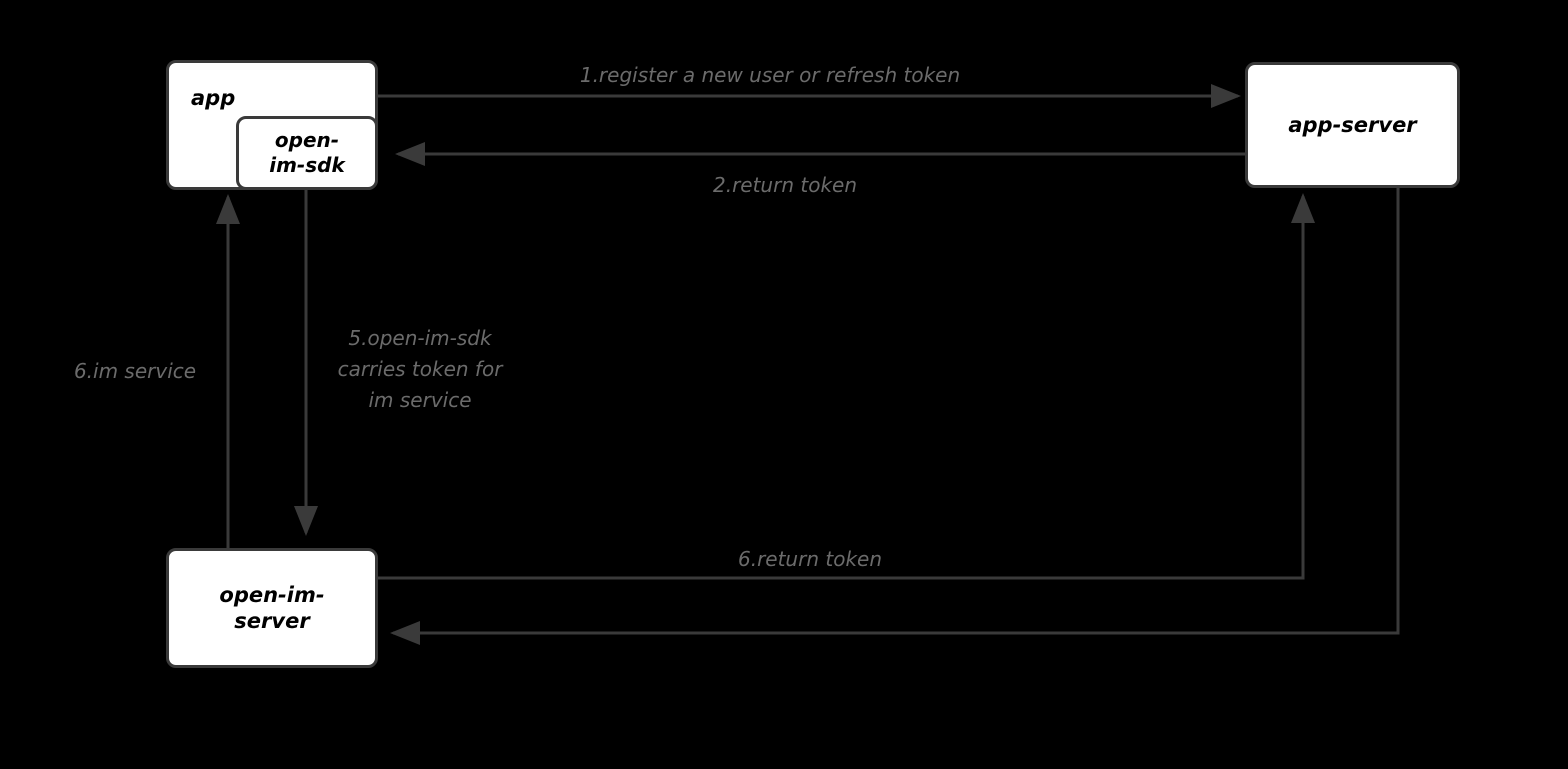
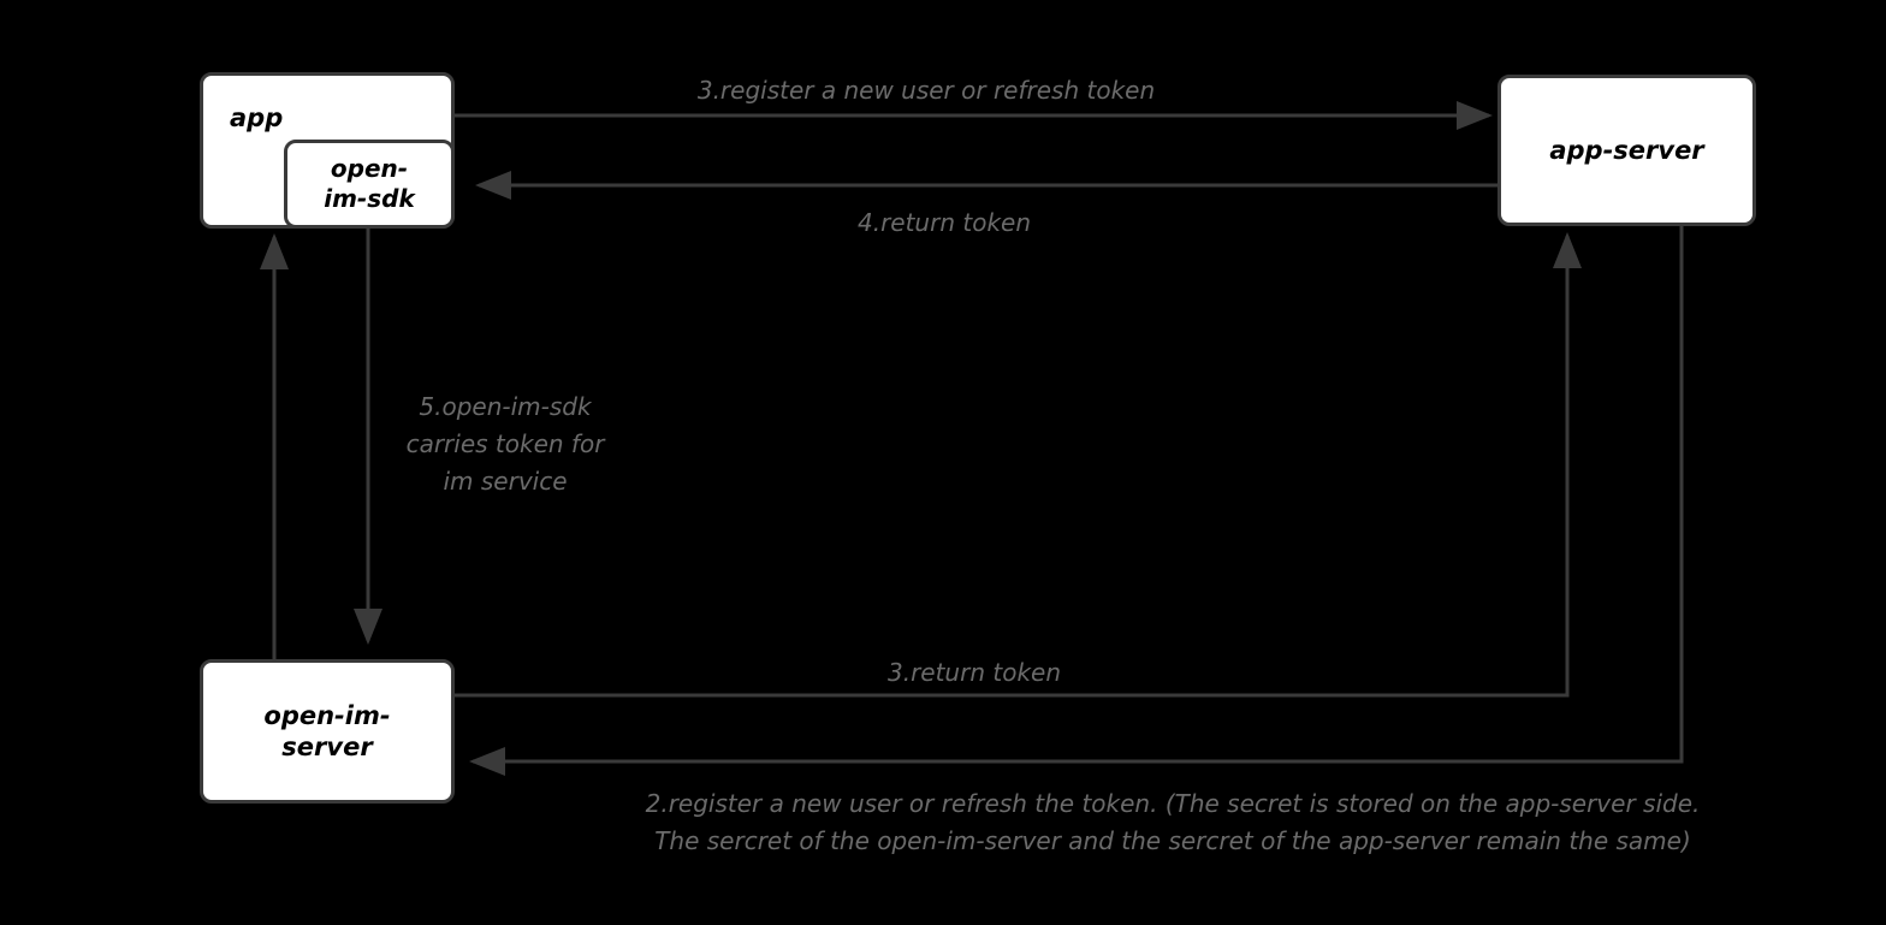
  app
  open-
  im-sdk
  app-server
  open-im-
  server
- 1.register a new user or refresh token
+ 3.register a new user or refresh token
- 2.return token
+ 4.return token
  5.open-im-sdk
  carries token for
  im service
- 6.im service
- 6.return token
+ 3.return token
+ 2.register a new user or refresh the token. (The secret is stored on the app-server side.
+ The sercret of the open-im-server and the sercret of the app-server remain the same)
